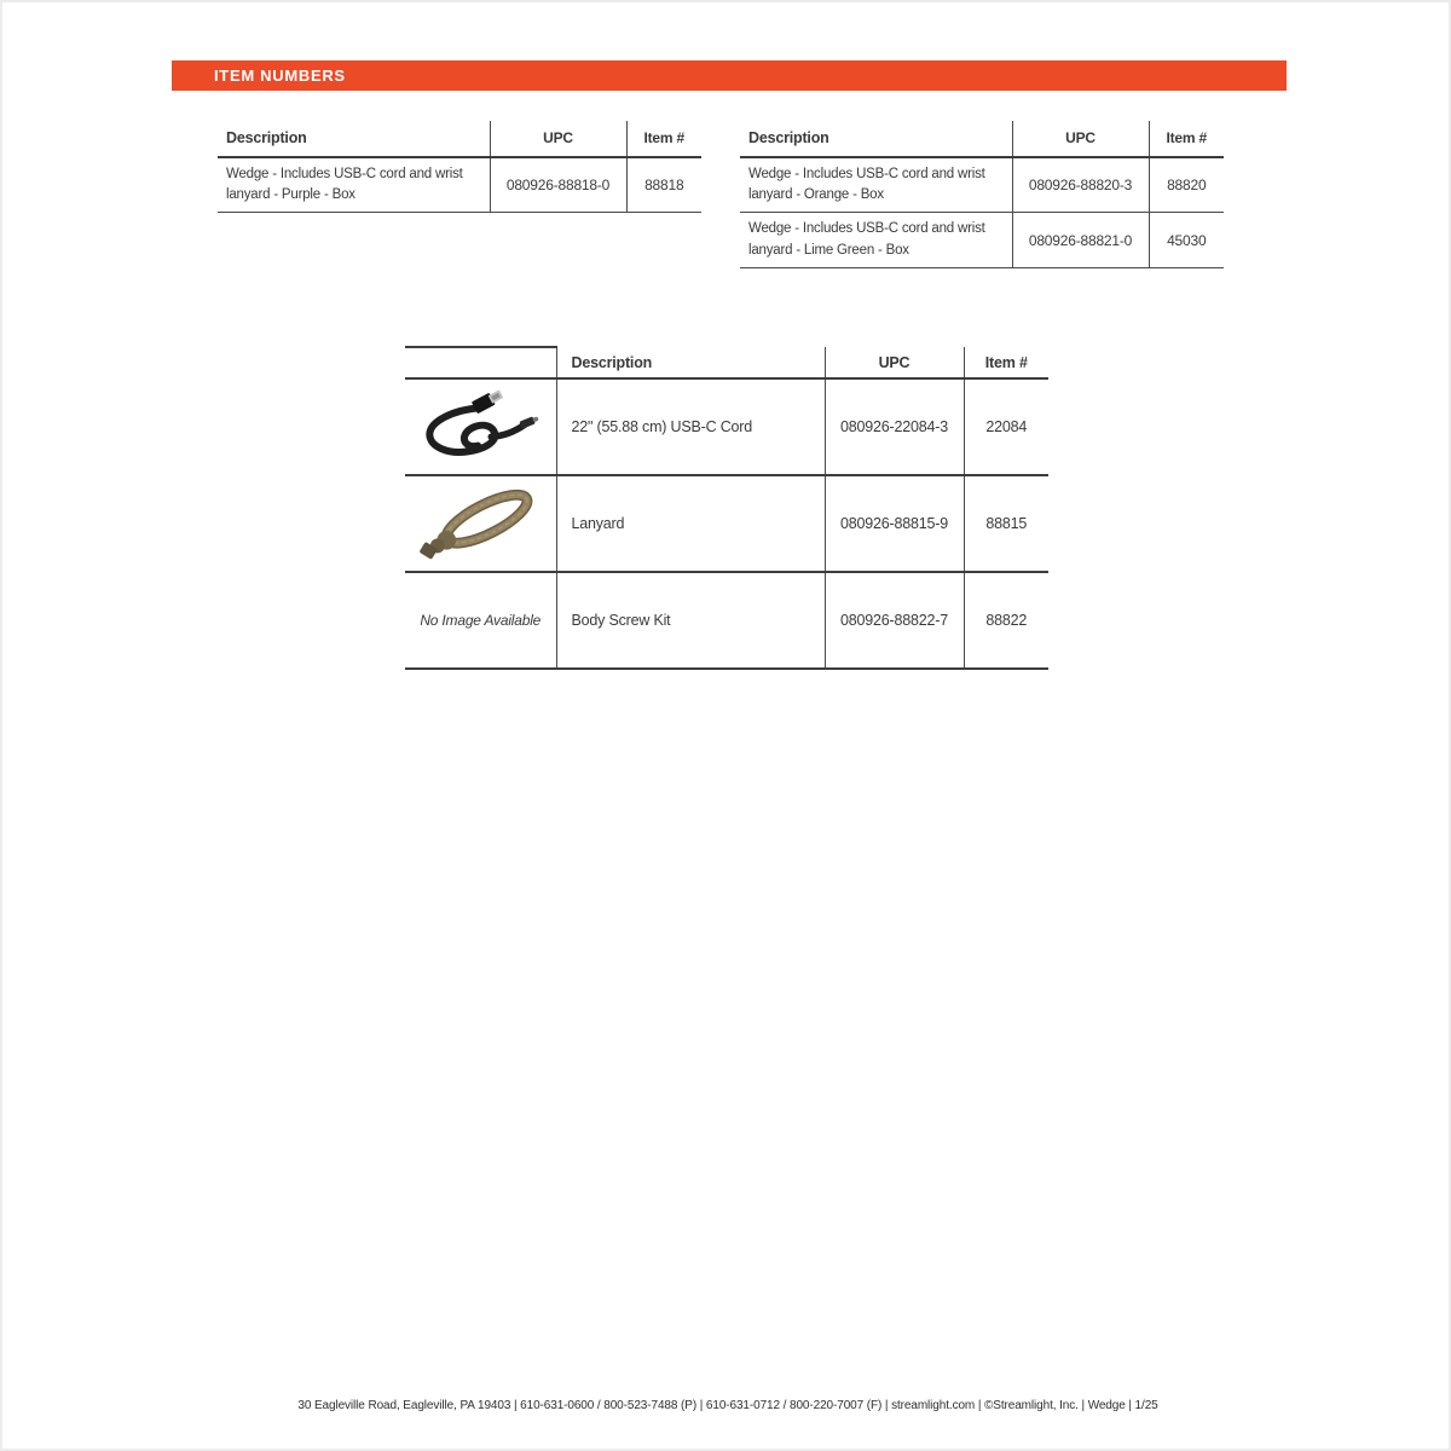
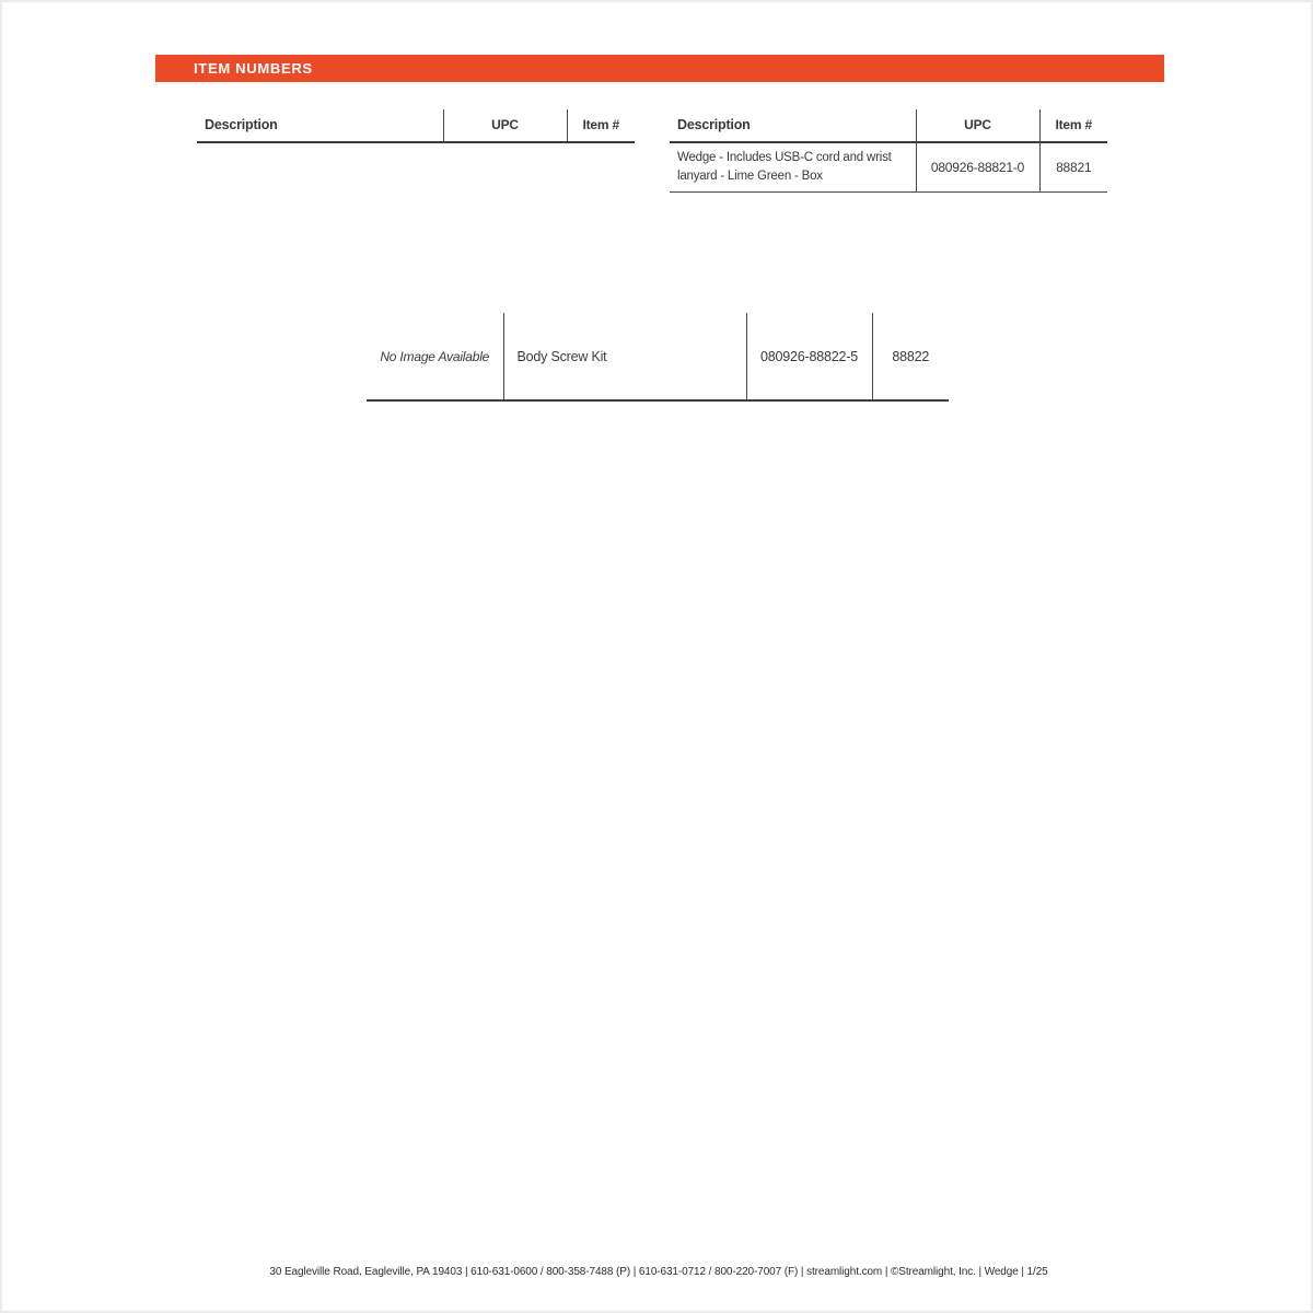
  ITEM NUMBERS
  Description	UPC	Item #
- Wedge - Includes USB-C cord and wrist lanyard - Purple - Box	080926-88818-0	88818
  Description	UPC	Item #
- Wedge - Includes USB-C cord and wrist lanyard - Orange - Box	080926-88820-3	88820
- Wedge - Includes USB-C cord and wrist lanyard - Lime Green - Box	080926-88821-0	45030
+ Wedge - Includes USB-C cord and wrist lanyard - Lime Green - Box	080926-88821-0	88821
- 	Description	UPC	Item #
- 	22" (55.88 cm) USB-C Cord	080926-22084-3	22084
- 	Lanyard	080926-88815-9	88815
- No Image Available	Body Screw Kit	080926-88822-7	88822
+ No Image Available	Body Screw Kit	080926-88822-5	88822
- 30 Eagleville Road, Eagleville, PA 19403 | 610-631-0600 / 800-523-7488 (P) | 610-631-0712 / 800-220-7007 (F) | streamlight.com | ©Streamlight, Inc. | Wedge | 1/25
+ 30 Eagleville Road, Eagleville, PA 19403 | 610-631-0600 / 800-358-7488 (P) | 610-631-0712 / 800-220-7007 (F) | streamlight.com | ©Streamlight, Inc. | Wedge | 1/25
